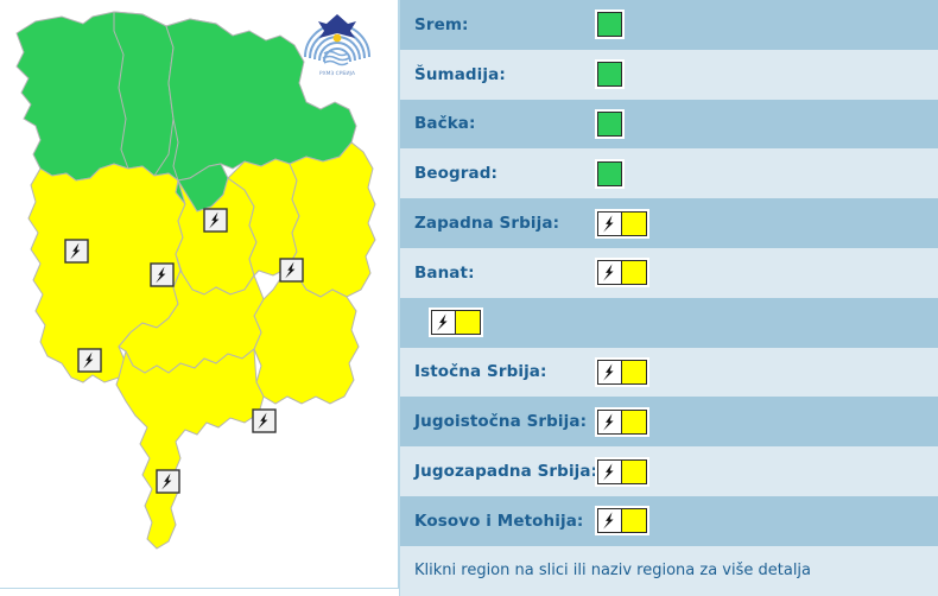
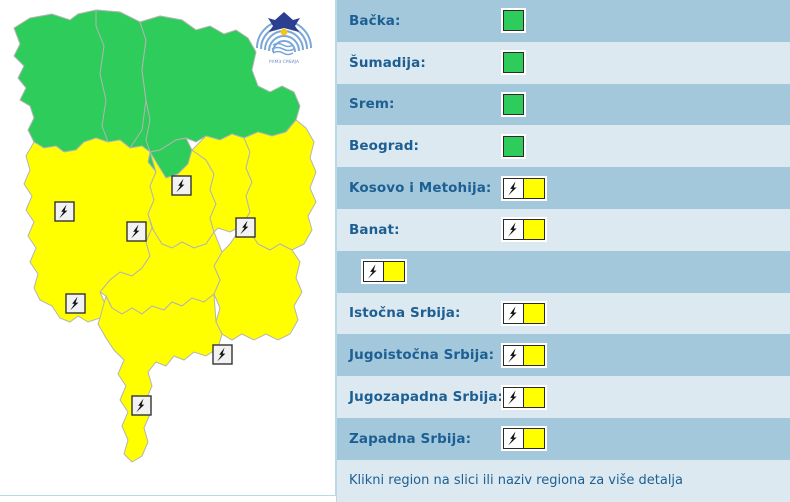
- Srem:
+ Bačka:
  Šumadija:
- Bačka:
+ Srem:
  Beograd:
- Zapadna Srbija:
+ Kosovo i Metohija:
  Banat:
  Istočna Srbija:
  Jugoistočna Srbija:
  Jugozapadna Srbija
- Kosovo i Metohija:
+ Zapadna Srbija:
  Klikni region na slici ili naziv regiona za više detalja
